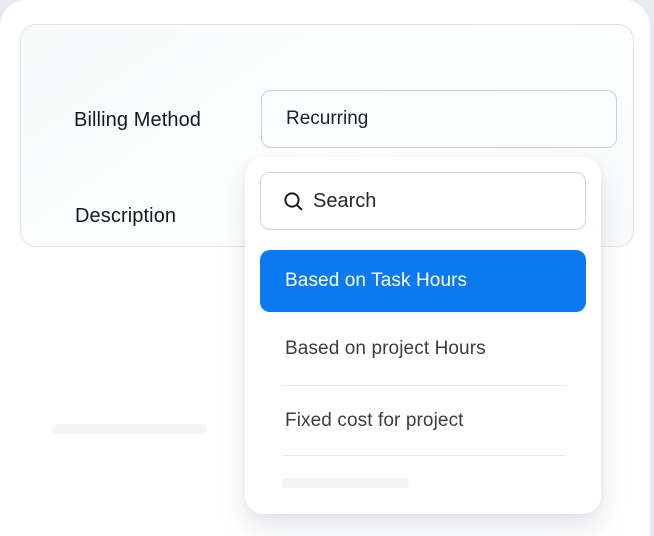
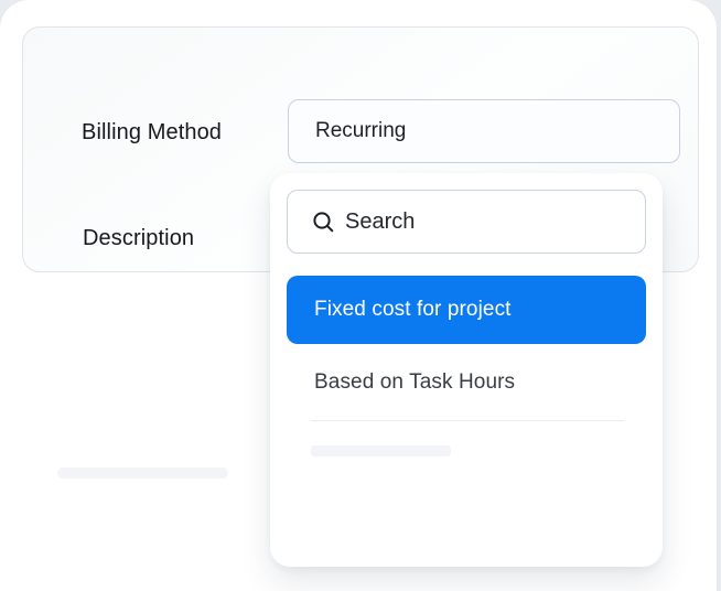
  Billing Method
  Recurring
  Description
  Search
- Based on Task Hours
+ Fixed cost for project
- Based on project Hours
- Fixed cost for project
+ Based on Task Hours
